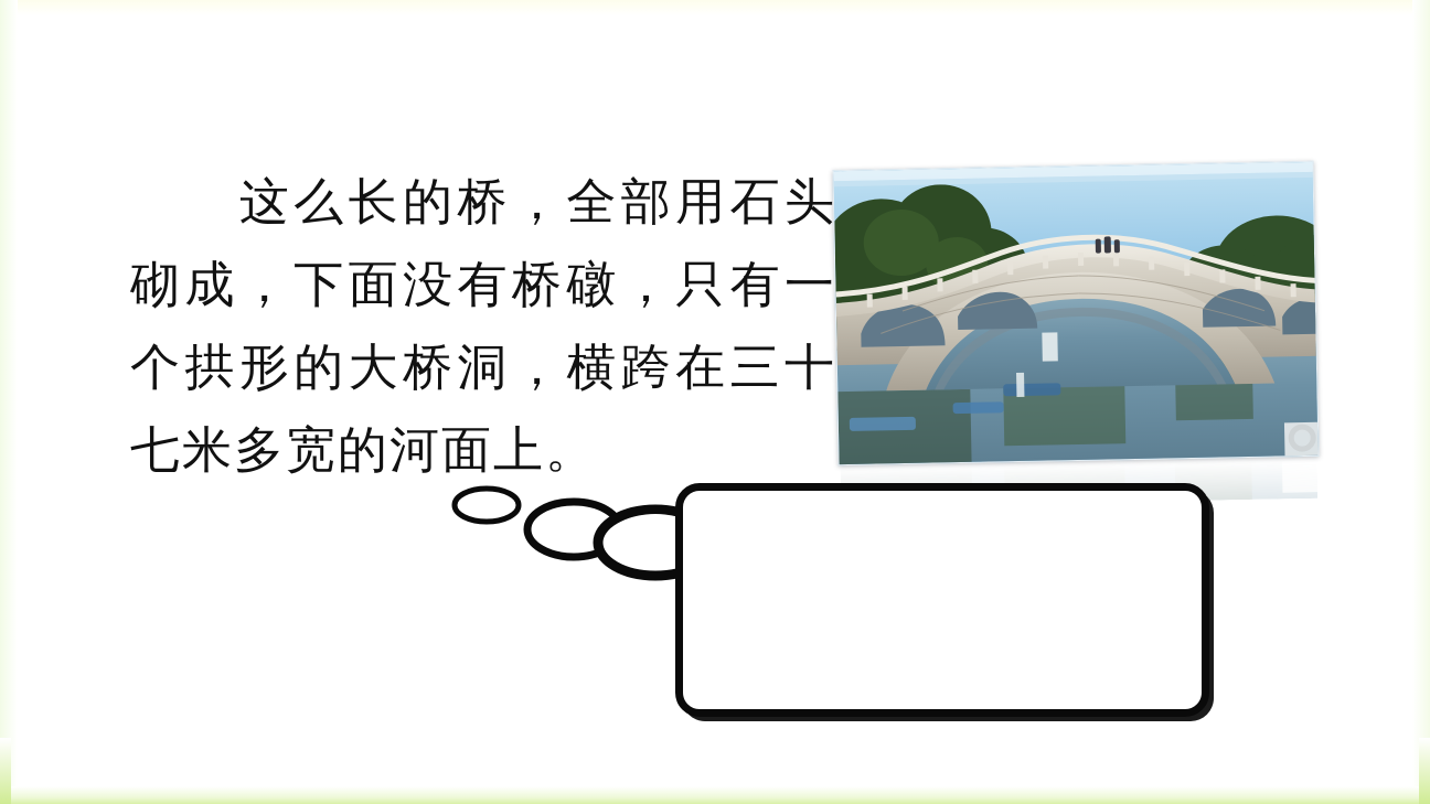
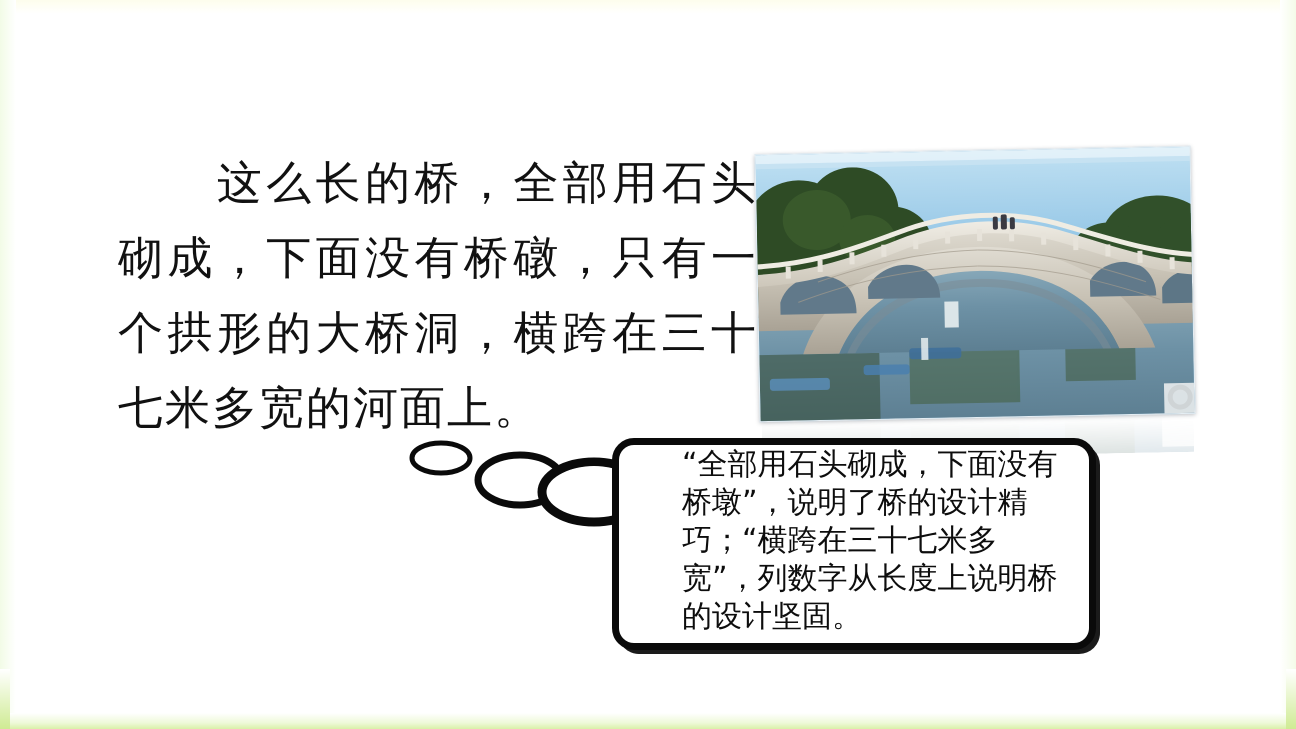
  这么长的桥，全部用石头砌成，下面没有桥礅，只有一个拱形的大桥洞，横跨在三十七米多宽的河面上。
+ “全部用石头砌成，下面没有桥墩”，说明了桥的设计精巧；“横跨在三十七米多宽”，列数字从长度上说明桥的设计坚固。
